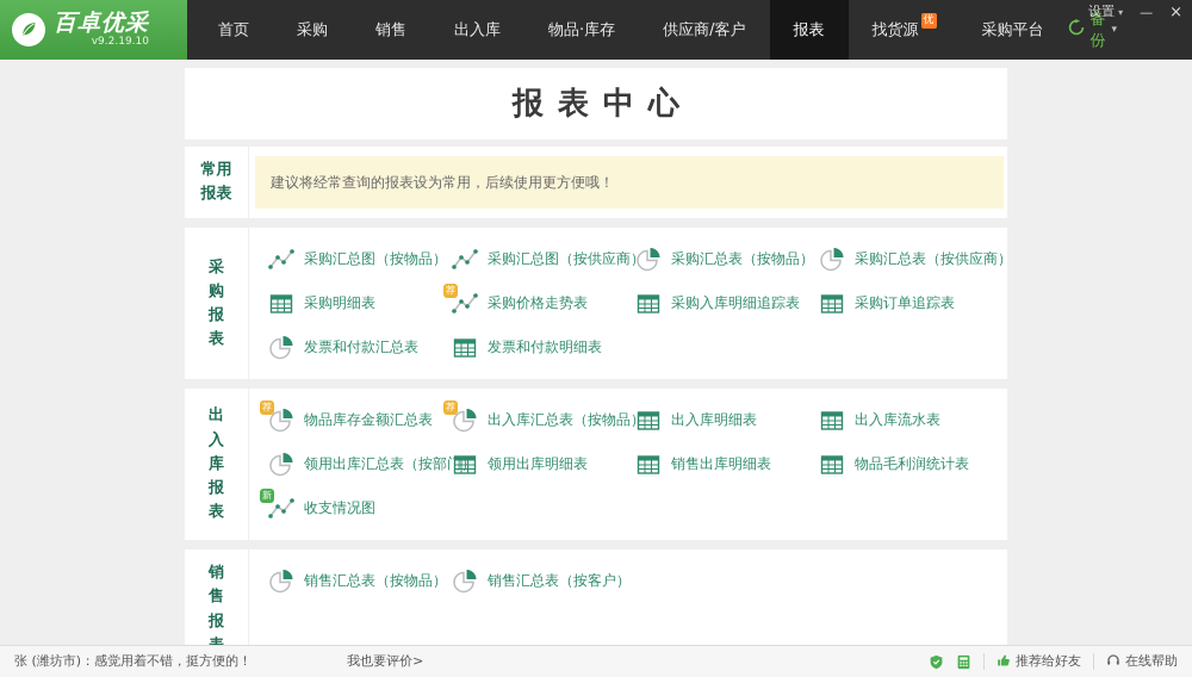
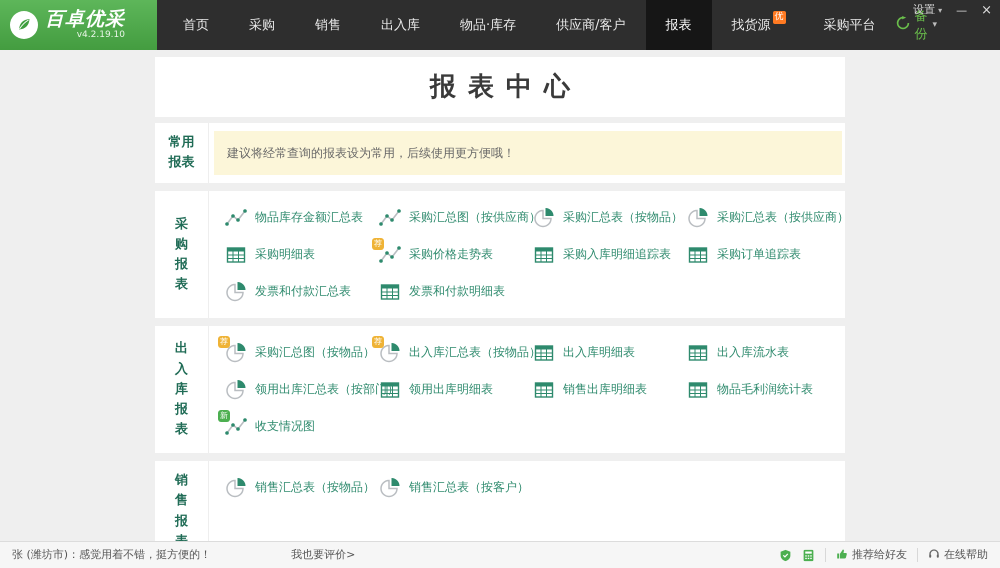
  百卓优采
- v9.2.19.10
+ v4.2.19.10
  首页
  采购
  销售
  出入库
  物品·库存
  供应商/客户
  报表
  找货源
  优
  采购平台
  备份
  ▾
  设置
  ▾
  —
  ×
  报表中心
  常用
  报表
  建议将经常查询的报表设为常用，后续使用更方便哦！
  采
  购
  报
  表
- 采购汇总图（按物品）
+ 物品库存金额汇总表
  采购汇总图（按供应商
  采购汇总表（按物品）
  采购汇总表（按供应商）
  采购明细表
  荐
  采购价格走势表
  采购入库明细追踪表
  采购订单追踪表
  发票和付款汇总表
  发票和付款明细表
  出
  入
  库
  报
  表
  荐
- 物品库存金额汇总表
+ 采购汇总图（按物品）
  荐
  出入库汇总表（按物品
  出入库明细表
  出入库流水表
  领用出库汇总表（按部
  领用出库明细表
  销售出库明细表
  物品毛利润统计表
  新
  收支情况图
  销
  售
  报
  销售汇总表（按物品）
  销售汇总表（按客户）
  张 (潍坊市)：感觉用着不错，挺方便的！
  我也要评价>
  推荐给好友
  在线帮助
